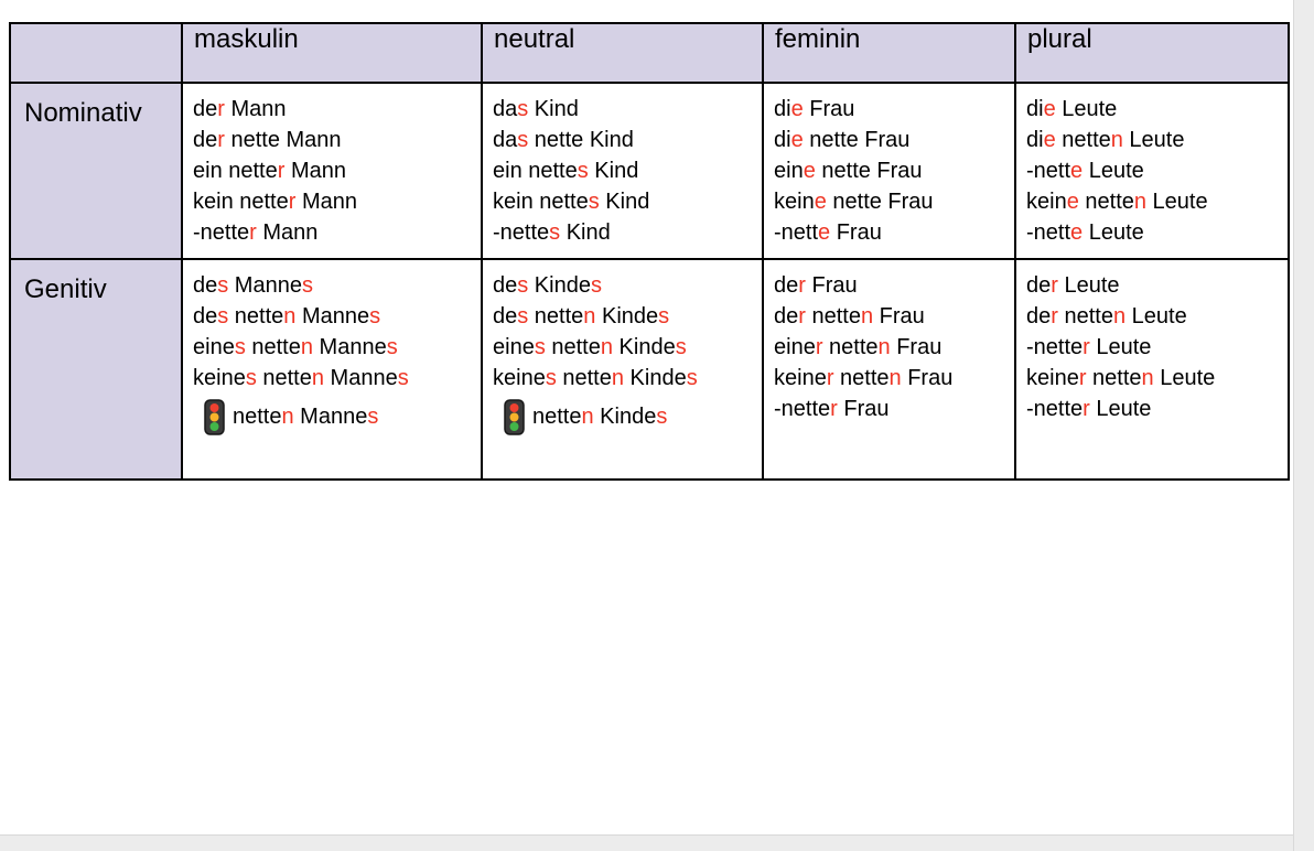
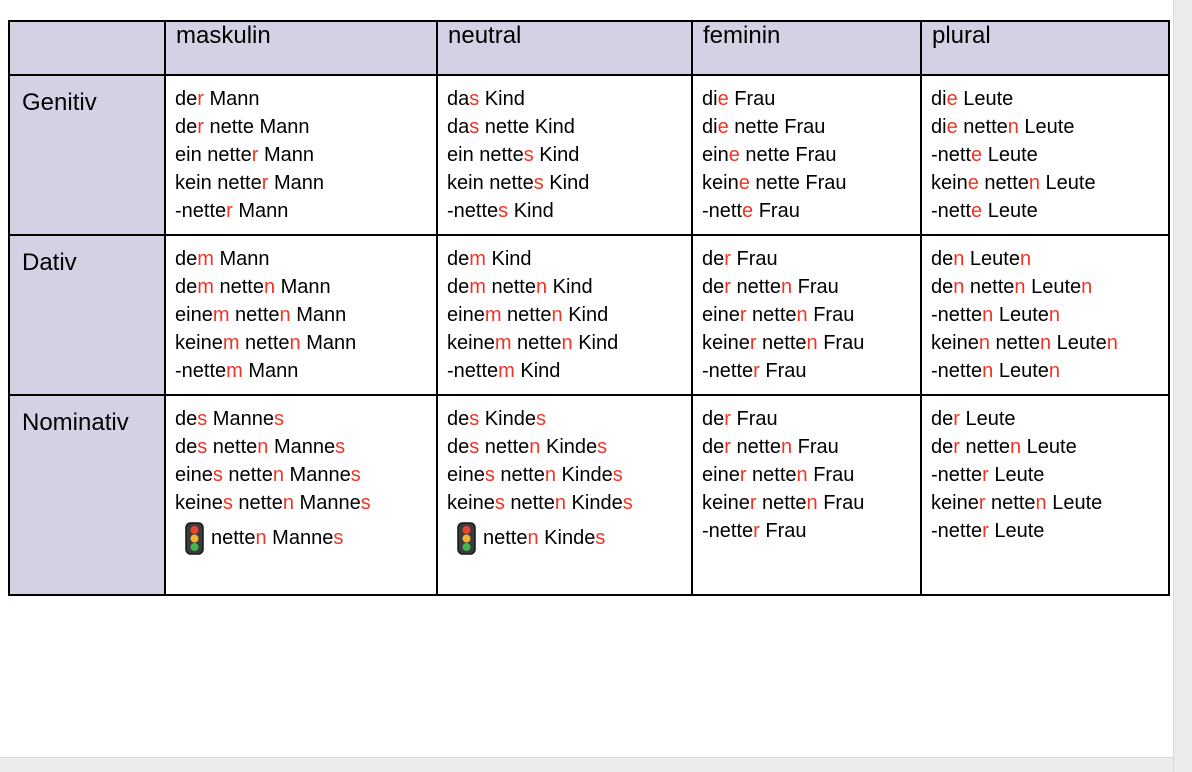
  	maskulin	neutral	feminin	plural
- Nominativ	der Mannder nette Mannein netter Mannkein netter Mann-netter Mann	das Kinddas nette Kindein nettes Kindkein nettes Kind-nettes Kind	die Fraudie nette Fraueine nette Fraukeine nette Frau-nette Frau	die Leutedie netten Leute-nette Leutekeine netten Leute-nette Leute
+ Genitiv	der Mannder nette Mannein netter Mannkein netter Mann-netter Mann	das Kinddas nette Kindein nettes Kindkein nettes Kind-nettes Kind	die Fraudie nette Fraueine nette Fraukeine nette Frau-nette Frau	die Leutedie netten Leute-nette Leutekeine netten Leute-nette Leute
+ Dativ	dem Manndem netten Manneinem netten Mannkeinem netten Mann-nettem Mann	dem Kinddem netten Kindeinem netten Kindkeinem netten Kind-nettem Kind	der Frauder netten Fraueiner netten Fraukeiner netten Frau-netter Frau	den Leutenden netten Leuten-netten Leutenkeinen netten Leuten-netten Leuten
- Genitiv	des Mannesdes netten Manneseines netten Manneskeines netten Mannesnetten Mannes	des Kindesdes netten Kindeseines netten Kindeskeines netten Kindesnetten Kindes	der Frauder netten Fraueiner netten Fraukeiner netten Frau-netter Frau	der Leuteder netten Leute-netter Leutekeiner netten Leute-netter Leute
+ Nominativ	des Mannesdes netten Manneseines netten Manneskeines netten Mannesnetten Mannes	des Kindesdes netten Kindeseines netten Kindeskeines netten Kindesnetten Kindes	der Frauder netten Fraueiner netten Fraukeiner netten Frau-netter Frau	der Leuteder netten Leute-netter Leutekeiner netten Leute-netter Leute
